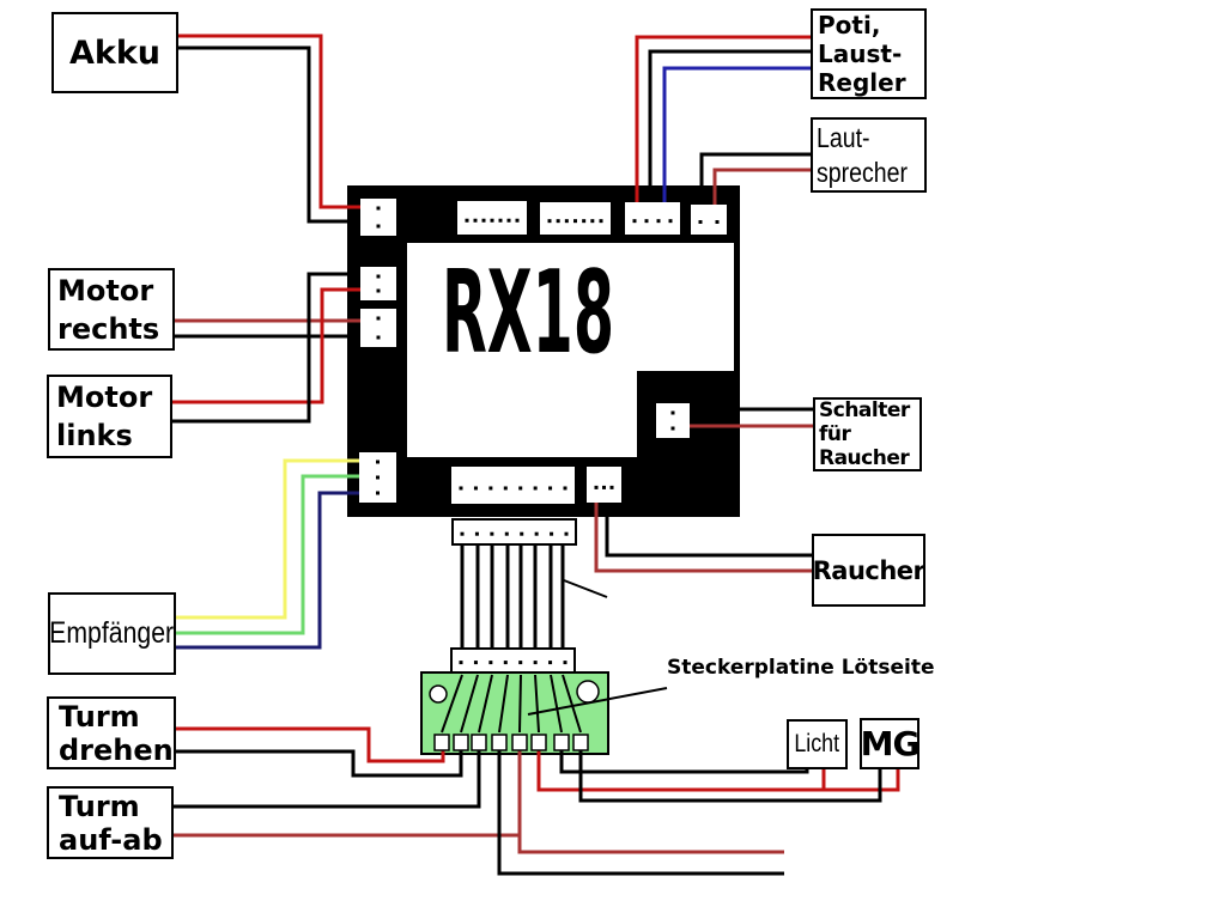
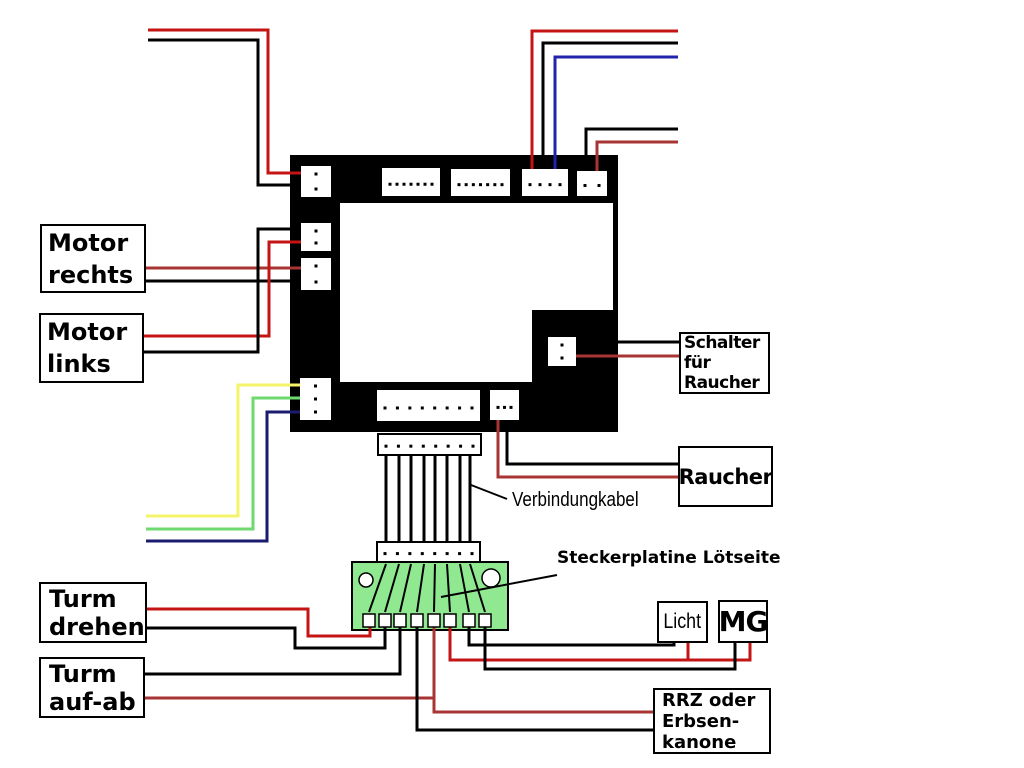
- RX18
- Akku
- Poti,
- Laust-
- Regler
- Laut-
- sprecher
  Motor
  rechts
  Motor
  links
  Schalter
  für
  Raucher
  Raucher
- Empfänger
  Turm
  drehen
  Turm
  auf-ab
  Licht
  MG
+ RRZ oder
+ Erbsen-
+ kanone
+ Verbindungkabel
  Steckerplatine Lötseite
